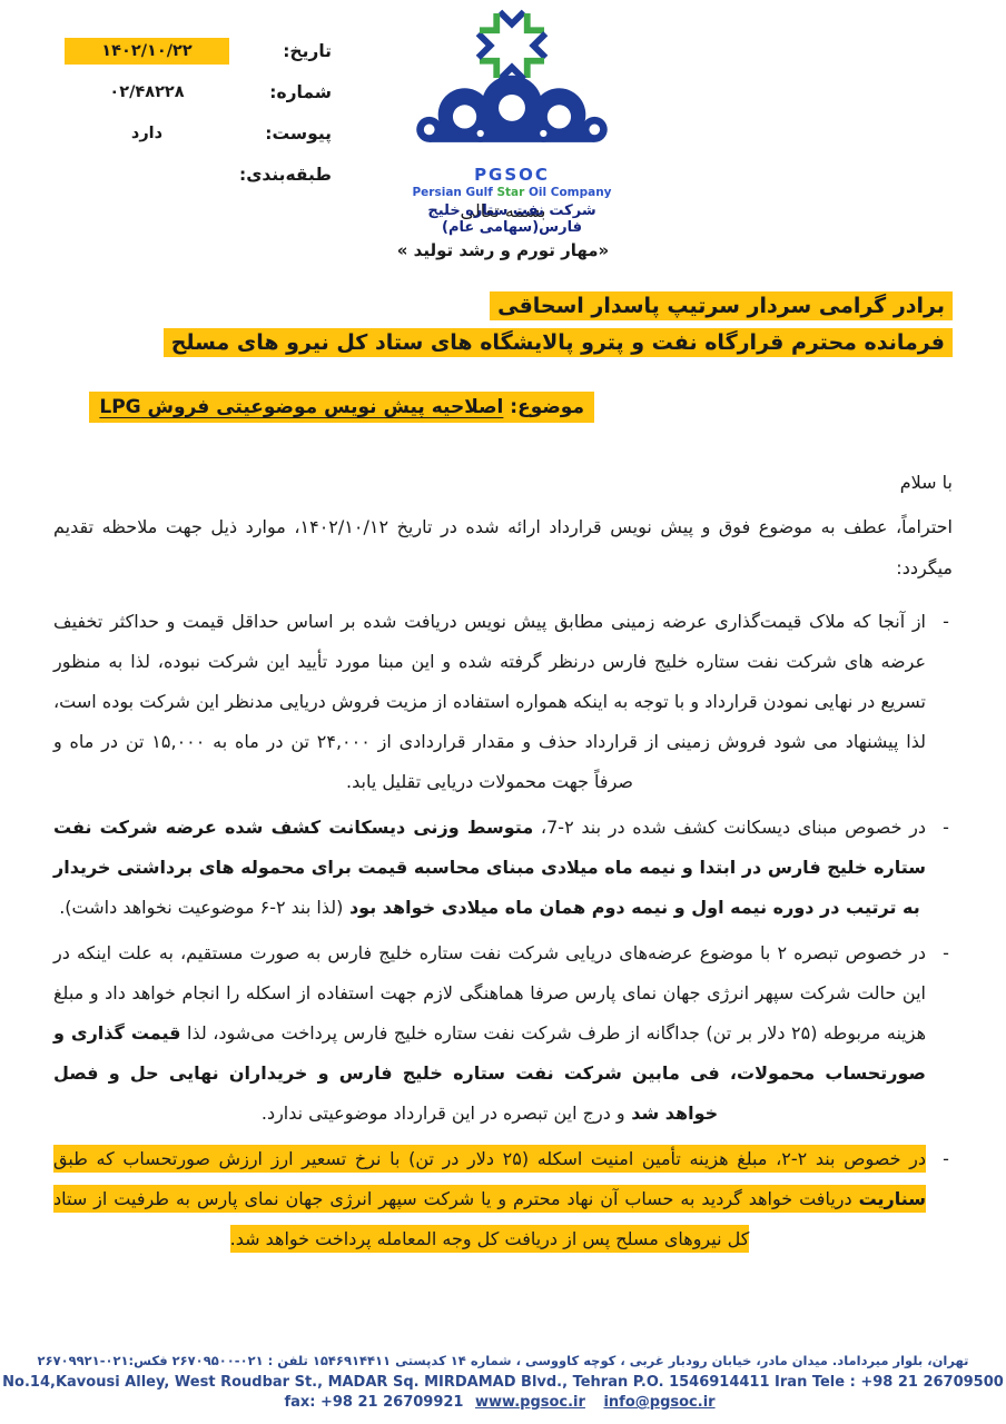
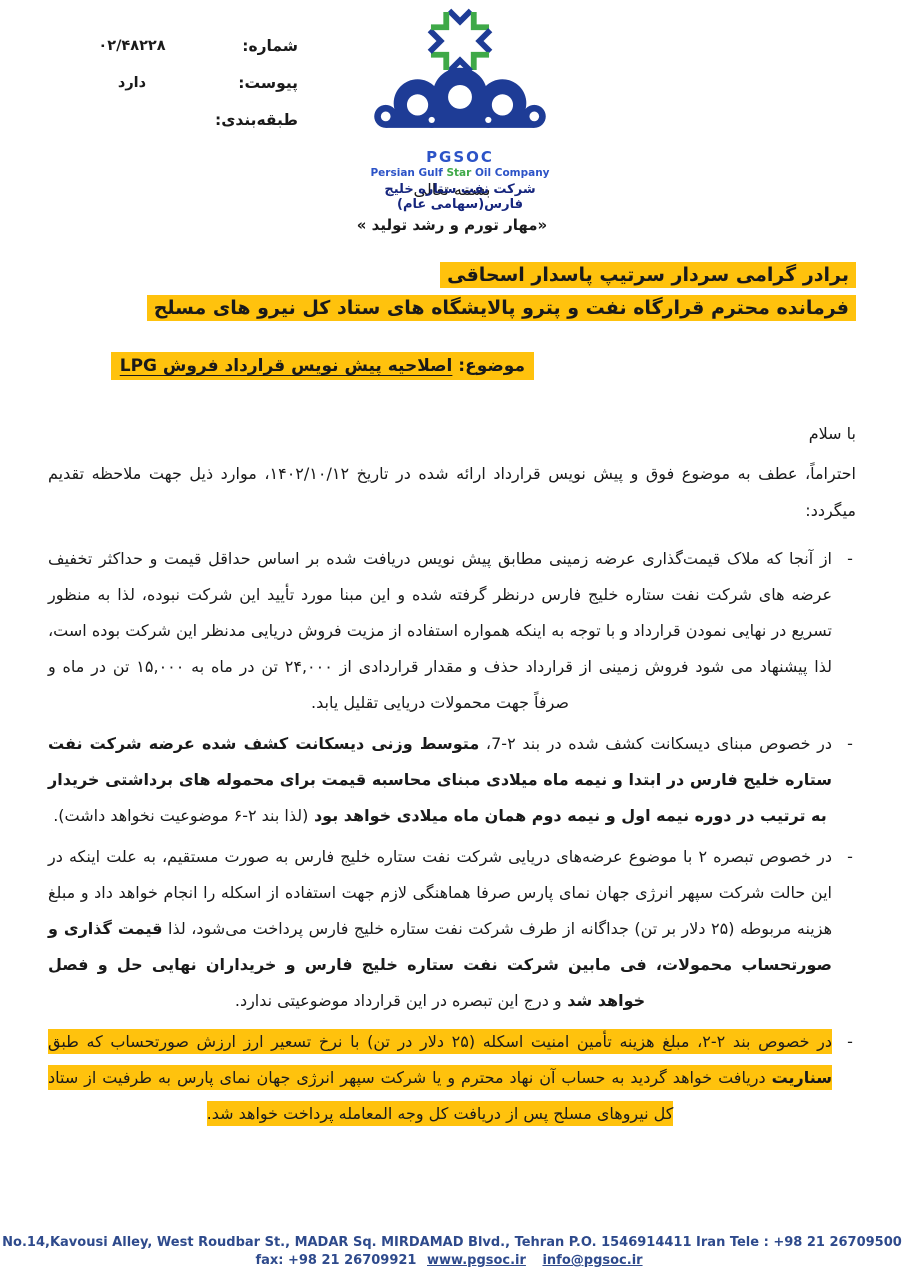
- تاریخ:
- ۱۴۰۲/۱۰/۲۲
  شماره:
  ۰۲/۴۸۲۲۸
  پیوست:
  دارد
  طبقه‌بندی:
  PGSOC
  Persian Gulf Star Oil Company
  شرکت نفت ستاره خلیج فارس(سهامی عام)
  بسمه تعالی
  «مهار تورم و رشد تولید »
  برادر گرامی سردار سرتیپ پاسدار اسحاقی
  فرمانده محترم قرارگاه نفت و پترو پالایشگاه های ستاد کل نیرو های مسلح
- موضوع: اصلاحیه پیش نویس موضوعیتی فروش LPG
+ موضوع: اصلاحیه پیش نویس قرارداد فروش LPG
  با سلام
  احتراماً، عطف به موضوع فوق و پیش نویس قرارداد ارائه شده در تاریخ ۱۴۰۲/۱۰/۱۲، موارد ذیل جهت ملاحظه تقدیم میگردد:
  -
  از آنجا که ملاک قیمت‌گذاری عرضه زمینی مطابق پیش نویس دریافت شده بر اساس حداقل قیمت و حداکثر تخفیف عرضه های شرکت نفت ستاره خلیج فارس درنظر گرفته شده و این مبنا مورد تأیید این شرکت نبوده، لذا به منظور تسریع در نهایی نمودن قرارداد و با توجه به اینکه همواره استفاده از مزیت فروش دریایی مدنظر این شرکت بوده است، لذا پیشنهاد می شود فروش زمینی از قرارداد حذف و مقدار قراردادی از ۲۴,۰۰۰ تن در ماه به ۱۵,۰۰۰ تن در ماه و صرفاً جهت محمولات دریایی تقلیل یابد.
  -
  در خصوص مبنای دیسکانت کشف شده در بند ۲-7، متوسط وزنی دیسکانت کشف شده عرضه شرکت نفت ستاره خلیج فارس در ابتدا و نیمه ماه میلادی مبنای محاسبه قیمت برای محموله های برداشتی خریدار به ترتیب در دوره نیمه اول و نیمه دوم همان ماه میلادی خواهد بود (لذا بند ۲-۶ موضوعیت نخواهد داشت).
  -
  در خصوص تبصره ۲ با موضوع عرضه‌های دریایی شرکت نفت ستاره خلیج فارس به صورت مستقیم، به علت اینکه در این حالت شرکت سپهر انرژی جهان نمای پارس صرفا هماهنگی لازم جهت استفاده از اسکله را انجام خواهد داد و مبلغ هزینه مربوطه (۲۵ دلار بر تن) جداگانه از طرف شرکت نفت ستاره خلیج فارس پرداخت می‌شود، لذا قیمت گذاری و صورتحساب محمولات، فی مابین شرکت نفت ستاره خلیج فارس و خریداران نهایی حل و فصل خواهد شد و درج این تبصره در این قرارداد موضوعیتی ندارد.
  -
  در خصوص بند ۲-۲، مبلغ هزینه تأمین امنیت اسکله (۲۵ دلار در تن) با نرخ تسعیر ارز ارزش صورتحساب که طبق سناریت دریافت خواهد گردید به حساب آن نهاد محترم و یا شرکت سپهر انرژی جهان نمای پارس به طرفیت از ستاد کل نیروهای مسلح پس از دریافت کل وجه المعامله پرداخت خواهد شد.
- تهران، بلوار میرداماد. میدان مادر، خیابان رودبار غربی ، کوچه کاووسی ، شماره ۱۴ کدپستی ۱۵۴۶۹۱۴۴۱۱ تلفن : ۰۲۱-۲۶۷۰۹۵۰۰ فکس:۰۲۱-۲۶۷۰۹۹۲۱
  No.14,Kavousi Alley, West Roudbar St., MADAR Sq. MIRDAMAD Blvd., Tehran P.O. 1546914411 Iran Tele : +98 21 26709500
  fax: +98 21 26709921 www.pgsoc.ir info@pgsoc.ir
